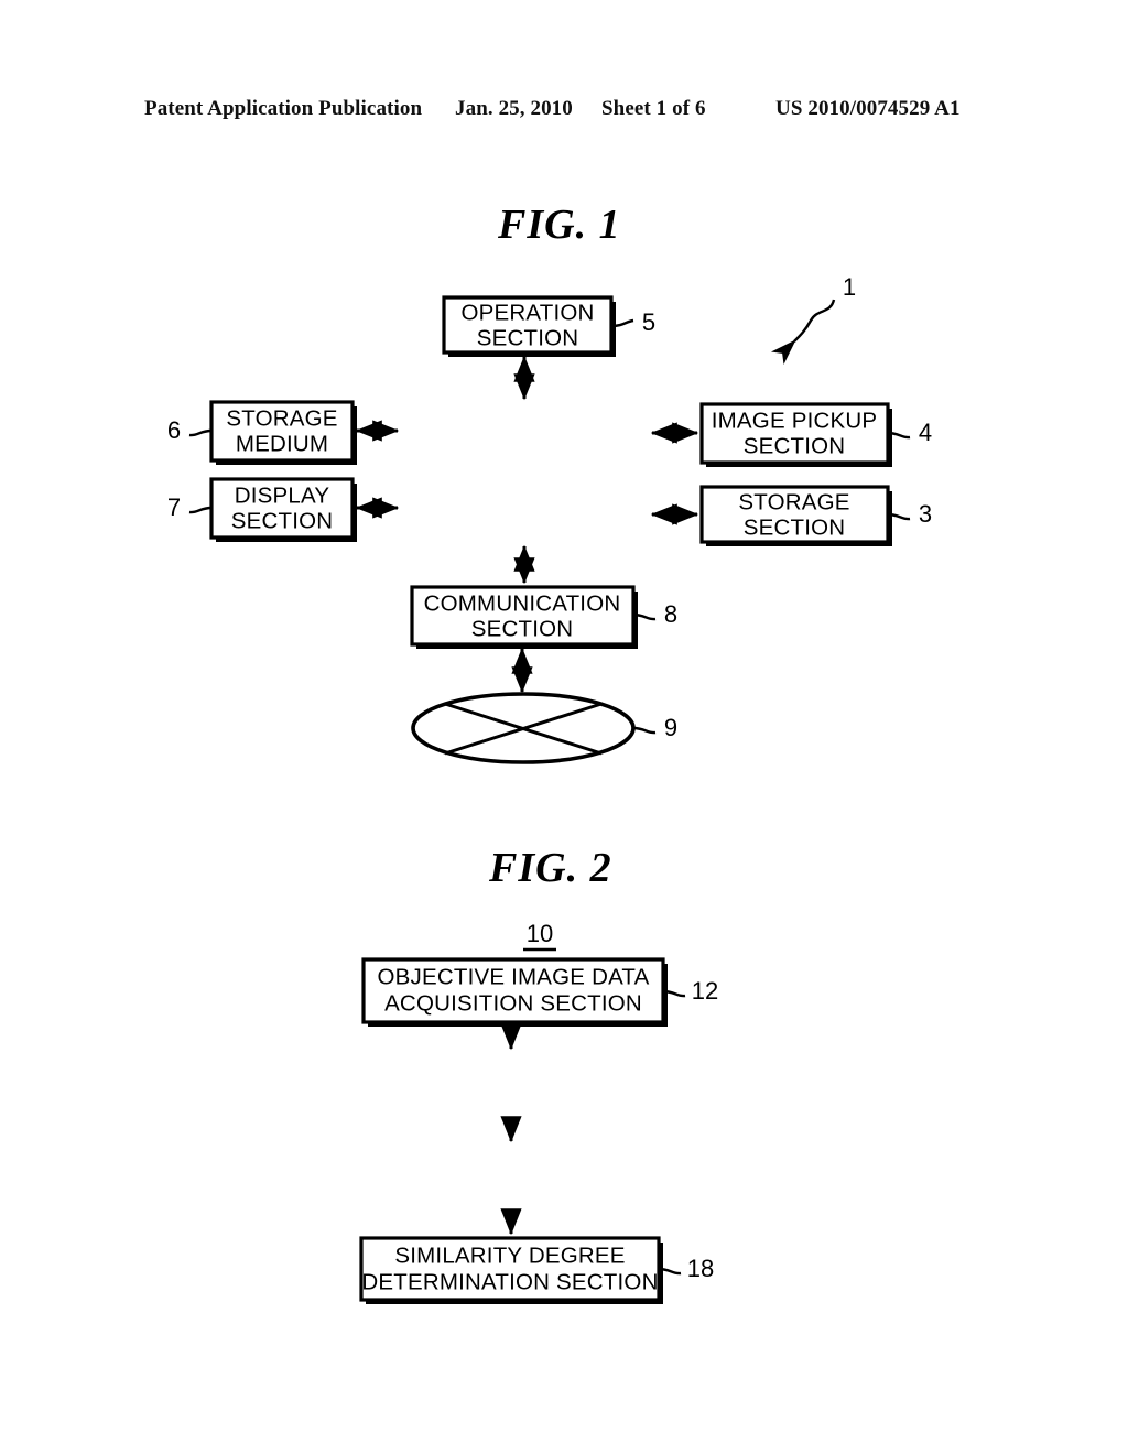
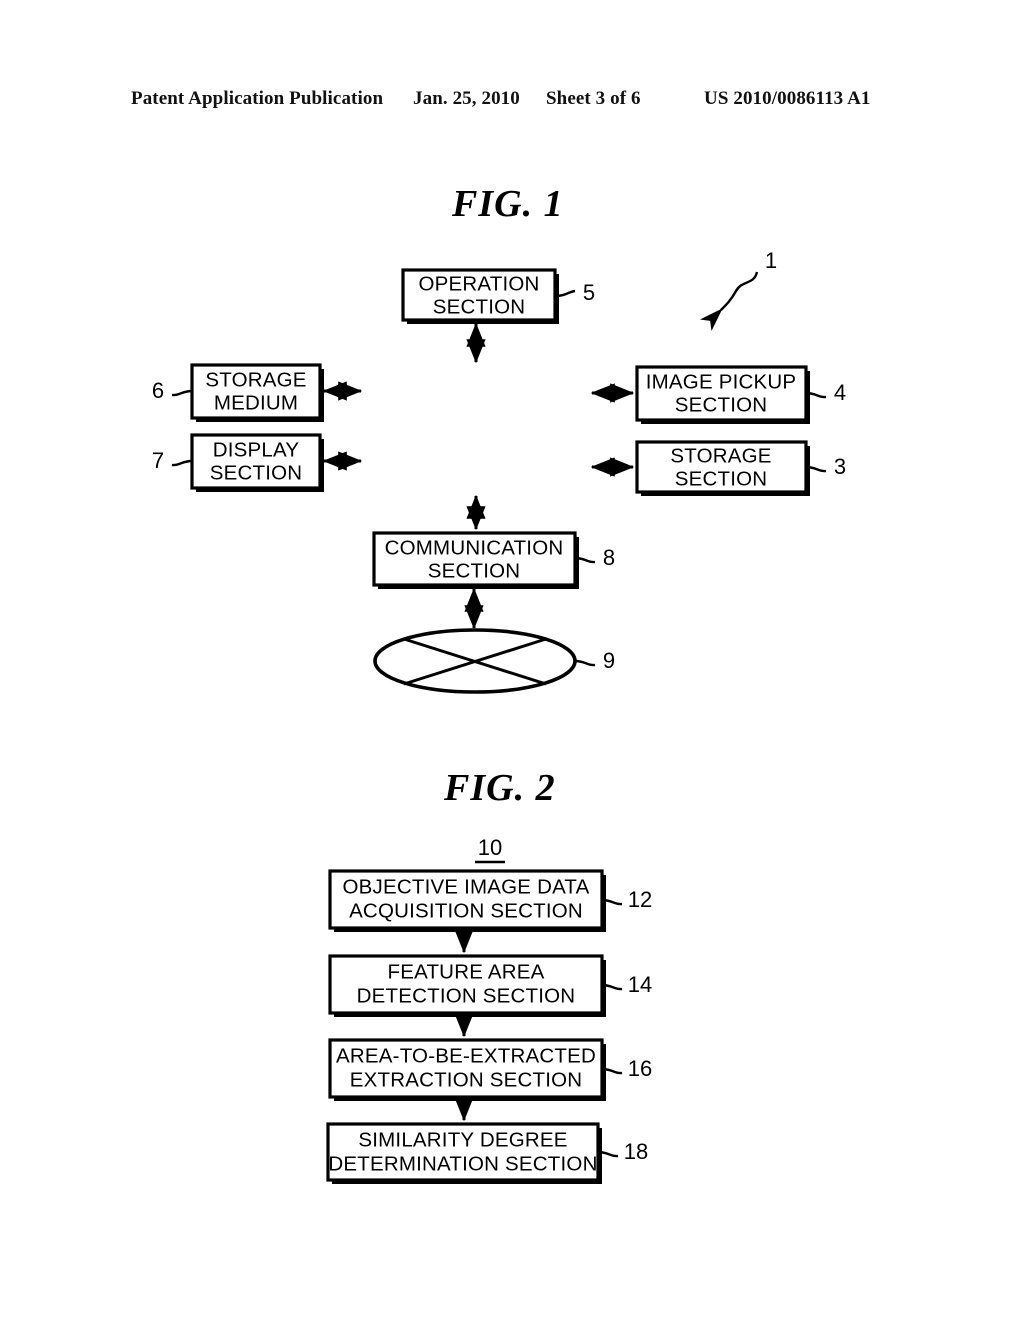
  Patent Application Publication
  Jan. 25, 2010
- Sheet 1 of 6
+ Sheet 3 of 6
- US 2010/0074529 A1
+ US 2010/0086113 A1
  FIG. 1
  FIG. 2
  1
  OPERATION
  SECTION
  5
  STORAGE
  MEDIUM
  6
  DISPLAY
  SECTION
  7
  IMAGE PICKUP
  SECTION
  4
  STORAGE
  SECTION
  3
  COMMUNICATION
  SECTION
  8
  9
  10
  OBJECTIVE IMAGE DATA
  ACQUISITION SECTION
  12
+ FEATURE AREA
+ DETECTION SECTION
+ 14
+ AREA-TO-BE-EXTRACTED
+ EXTRACTION SECTION
+ 16
  SIMILARITY DEGREE
  DETERMINATION SECTION
  18
